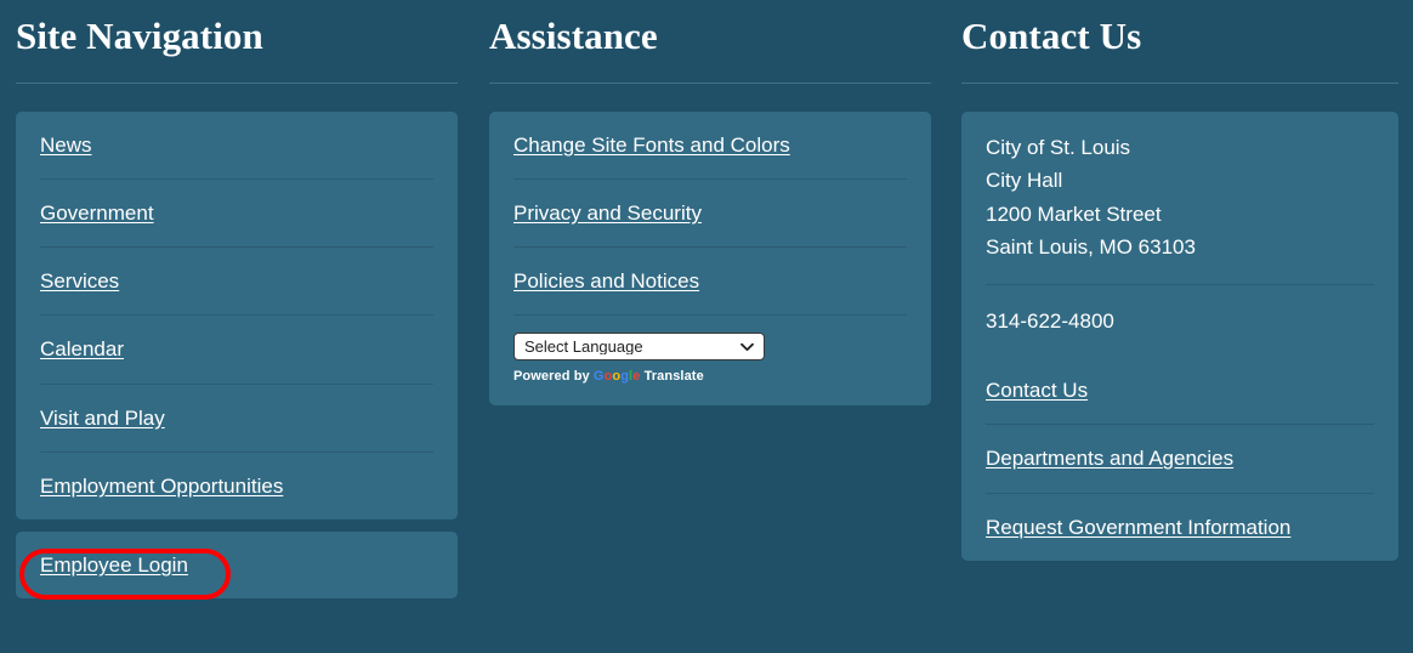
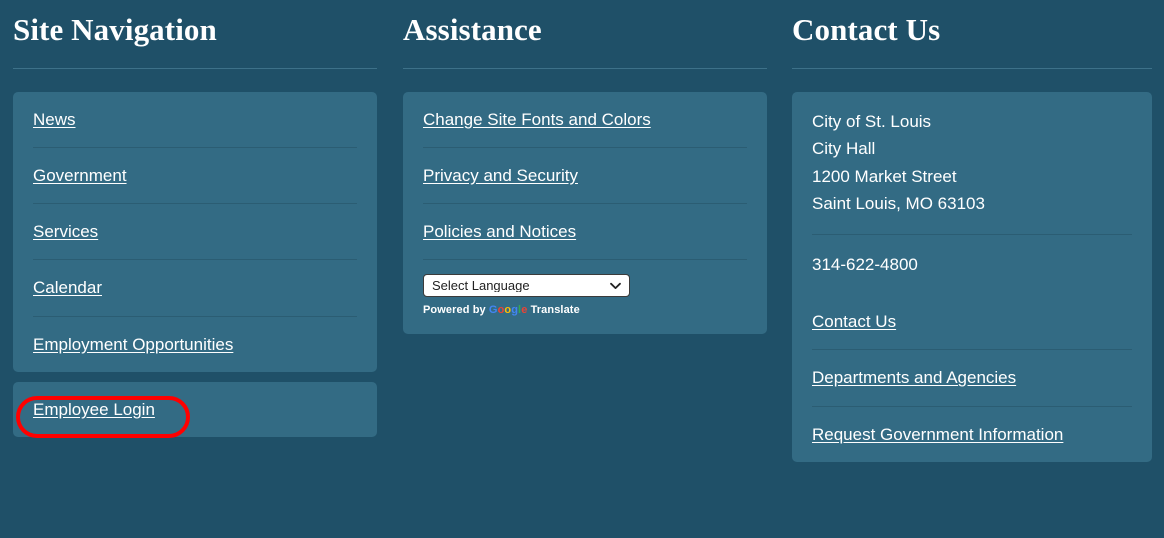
  Site Navigation
  News
  Government
  Services
  Calendar
- Visit and Play
  Employment Opportunities
  Employee Login
  Assistance
  Change Site Fonts and Colors
  Privacy and Security
  Policies and Notices
  Select Language
  Powered by Google Translate
  Contact Us
  City of St. Louis
  City Hall
  1200 Market Street
  Saint Louis, MO 63103
  314-622-4800
  Contact Us
  Departments and Agencies
  Request Government Information
